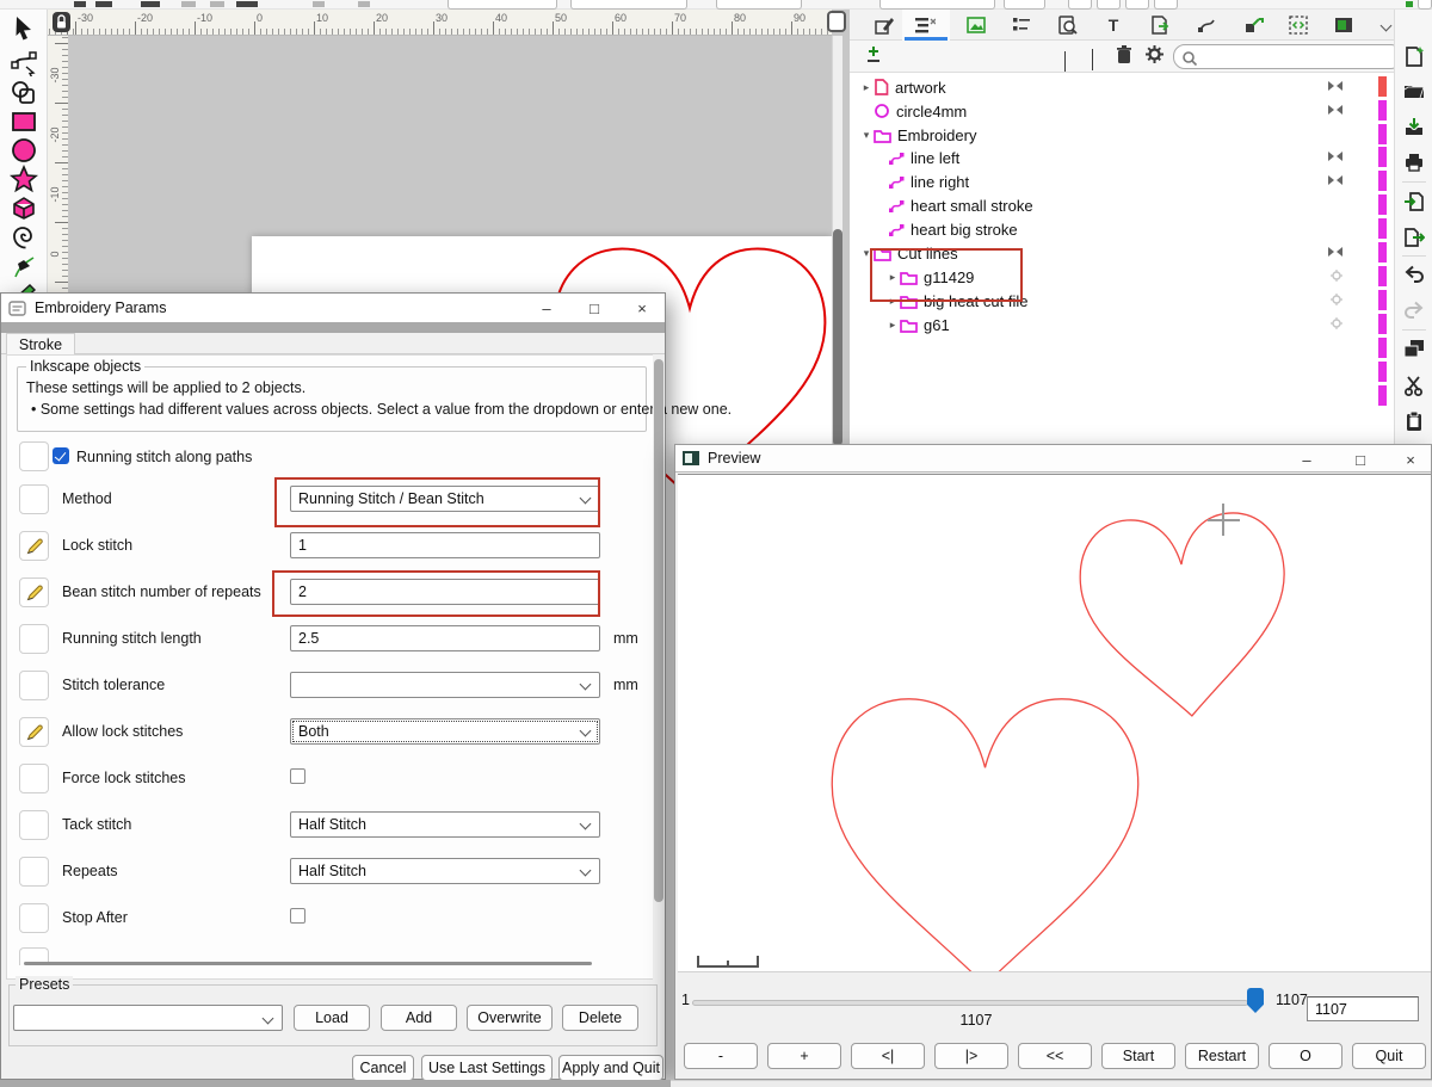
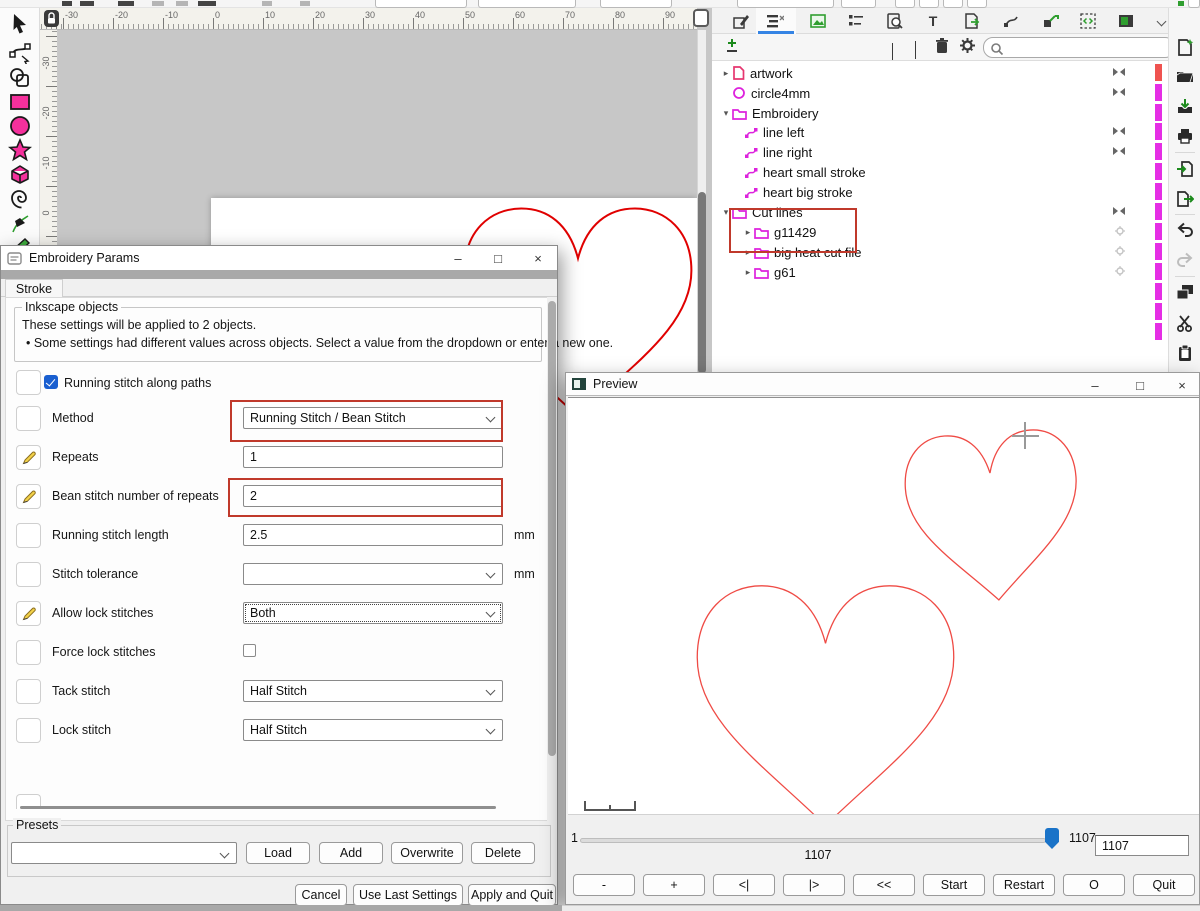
  -30
  -20
  -10
  0
  10
  20
  30
  40
  50
  60
  70
  80
  90
  T
  ▸
  artwork
  circle4mm
  ▾
  Embroidery
  line left
  line right
  heart small stroke
  heart big stroke
  ▾
  Cut lines
  ▸
  g11429
  ▸
  big heat cut file
  ▸
  g61
  Embroidery Params
  –
  □
  ×
  Stroke
  Inkscape objects
  These settings will be applied to 2 objects.
  • Some settings had different values across objects. Select a value from the dropdown or ente new one.
  Running stitch along paths
  Method
  Running Stitch / Bean Stitch
- Lock stitch
+ Repeats
  1
  Bean stitch number of repeats
  2
  Running stitch length
  2.5
  mm
  Stitch tolerance
  mm
  Allow lock stitches
  Both
  Force lock stitches
  Tack stitch
  Half Stitch
- Repeats
+ Lock stitch
  Half Stitch
- Stop After
  Presets
  Load
  Add
  Overwrite
  Delete
  Cancel
  Use Last Settings
  Apply and Quit
  Preview
  –
  □
  ×
  1
  1107
  1107
  1107
  -
  +
  <|
  |>
  <<
  Start
  Restart
  O
  Quit
